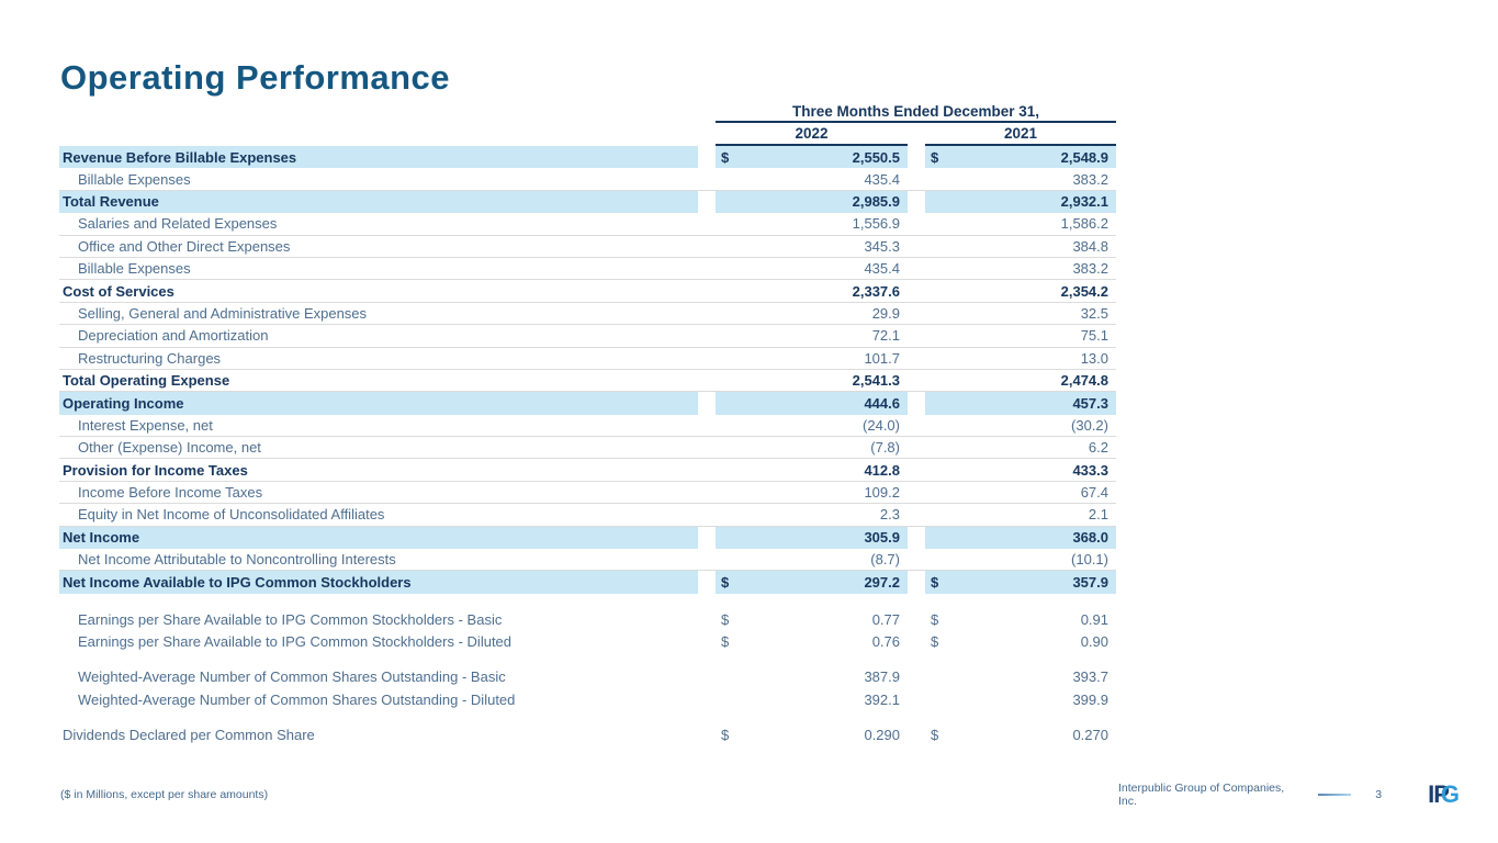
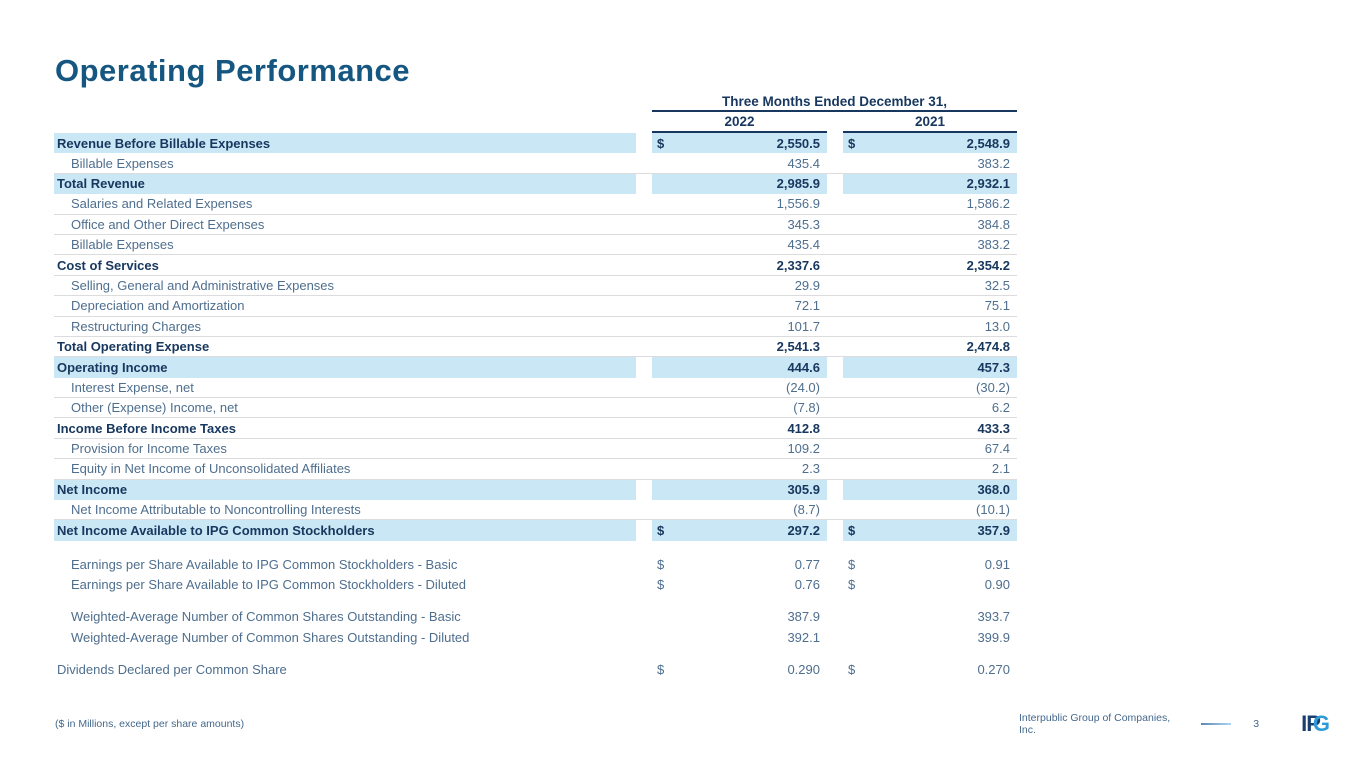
  Operating Performance
  Three Months Ended December 31,
  2022
  2021
  Revenue Before Billable Expenses
  $
  2,550.5
  $
  2,548.9
  Billable Expenses
  435.4
  383.2
  Total Revenue
  2,985.9
  2,932.1
  Salaries and Related Expenses
  1,556.9
  1,586.2
  Office and Other Direct Expenses
  345.3
  384.8
  Billable Expenses
  435.4
  383.2
  Cost of Services
  2,337.6
  2,354.2
  Selling, General and Administrative Expenses
  29.9
  32.5
  Depreciation and Amortization
  72.1
  75.1
  Restructuring Charges
  101.7
  13.0
  Total Operating Expense
  2,541.3
  2,474.8
  Operating Income
  444.6
  457.3
  Interest Expense, net
  (24.0)
  (30.2)
  Other (Expense) Income, net
  (7.8)
  6.2
- Provision for Income Taxes
+ Income Before Income Taxes
  412.8
  433.3
- Income Before Income Taxes
+ Provision for Income Taxes
  109.2
  67.4
  Equity in Net Income of Unconsolidated Affiliates
  2.3
  2.1
  Net Income
  305.9
  368.0
  Net Income Attributable to Noncontrolling Interests
  (8.7)
  (10.1)
  Net Income Available to IPG Common Stockholders
  $
  297.2
  $
  357.9
  Earnings per Share Available to IPG Common Stockholders - Basic
  $
  0.77
  $
  0.91
  Earnings per Share Available to IPG Common Stockholders - Diluted
  $
  0.76
  $
  0.90
  Weighted-Average Number of Common Shares Outstanding - Basic
  387.9
  393.7
  Weighted-Average Number of Common Shares Outstanding - Diluted
  392.1
  399.9
  Dividends Declared per Common Share
  $
  0.290
  $
  0.270
  ($ in Millions, except per share amounts)
  Interpublic Group of Companies, Inc.
  3
  IP
  G
